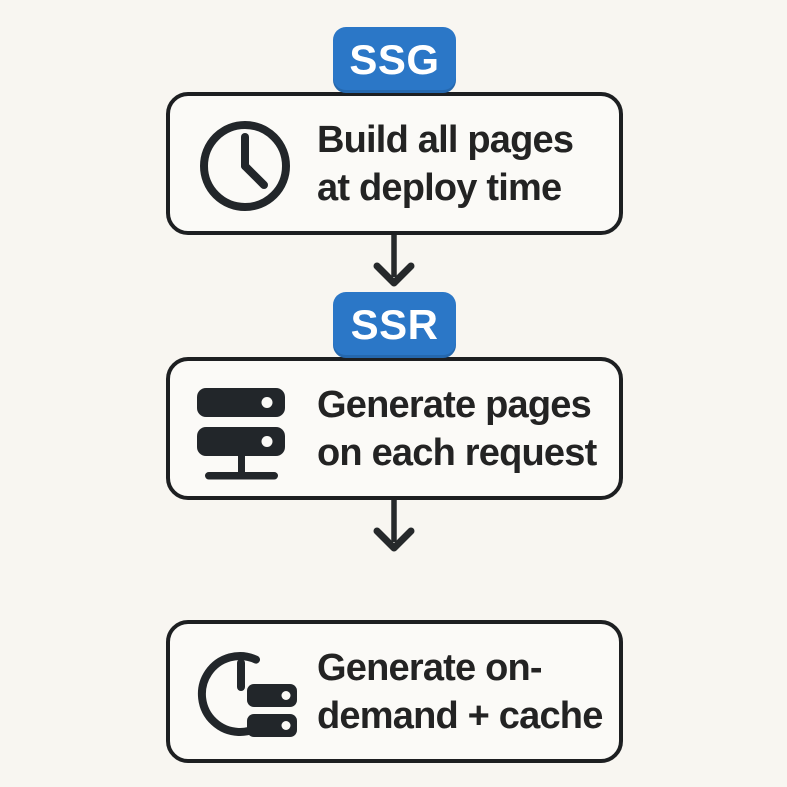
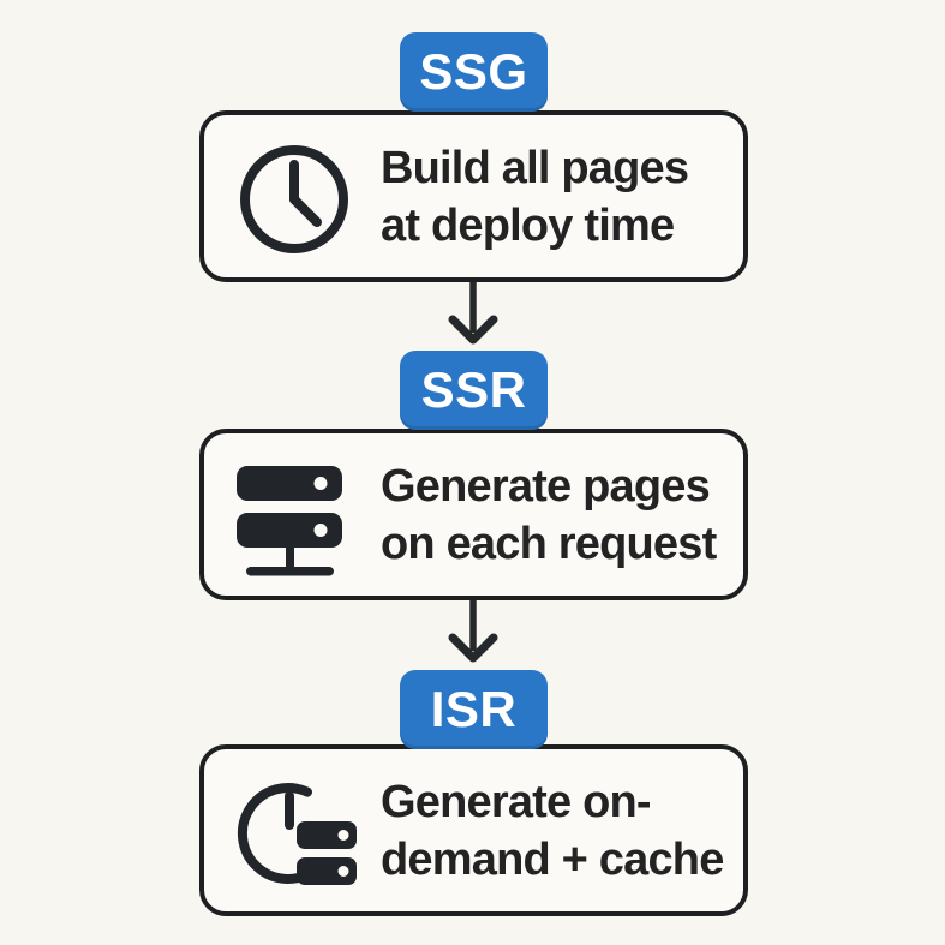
  SSG
  Build all pages
  at deploy time
  SSR
  Generate pages
  on each request
+ ISR
  Generate on-
  demand + cache
